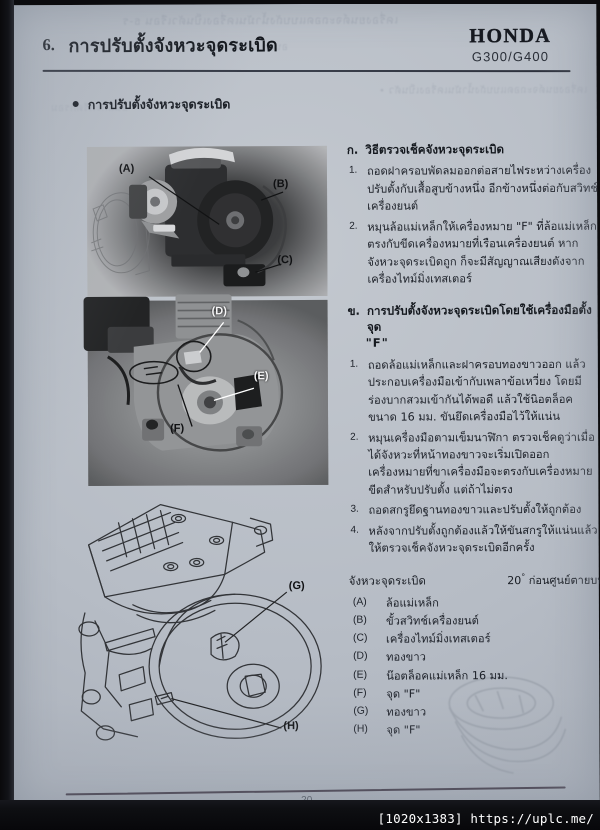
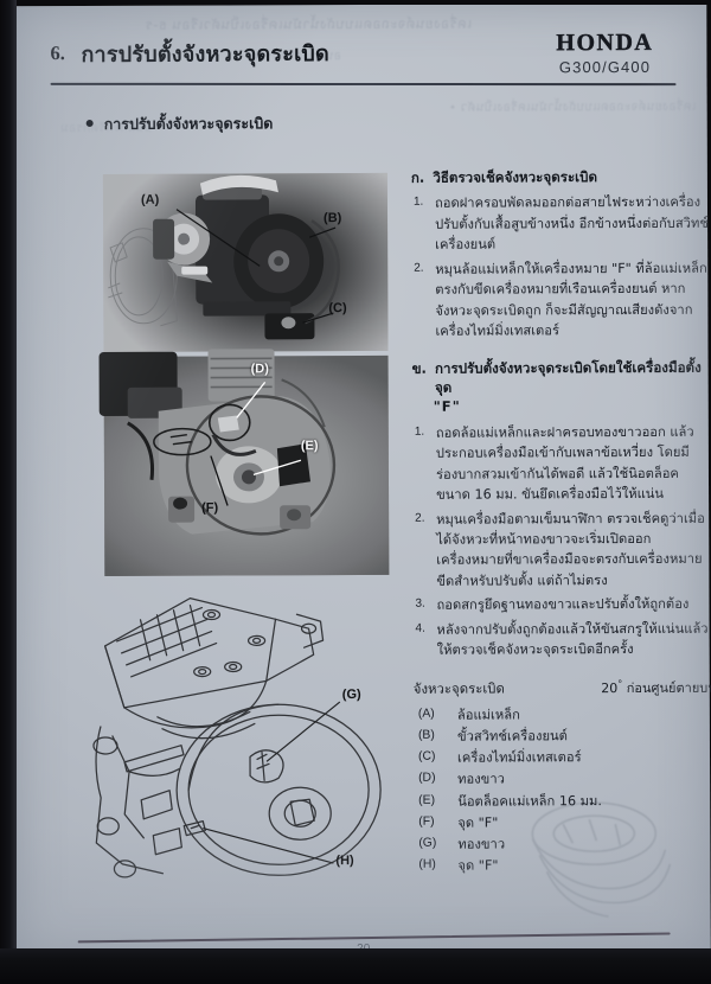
- [1020x1383] https://uplc.me/
